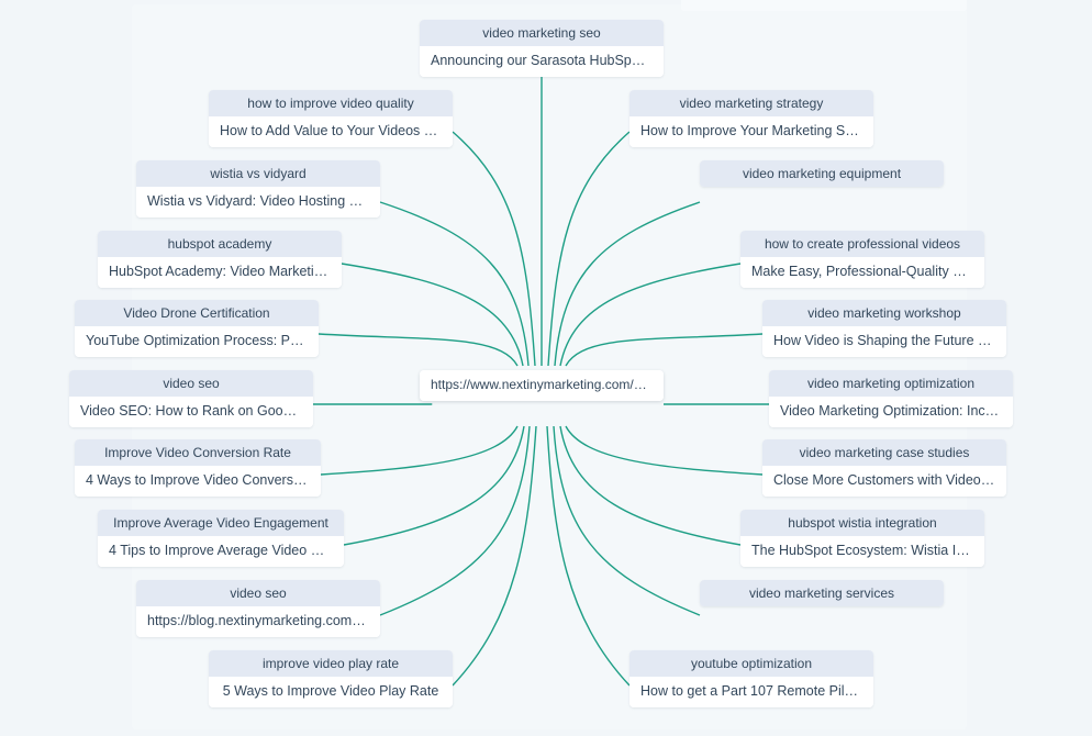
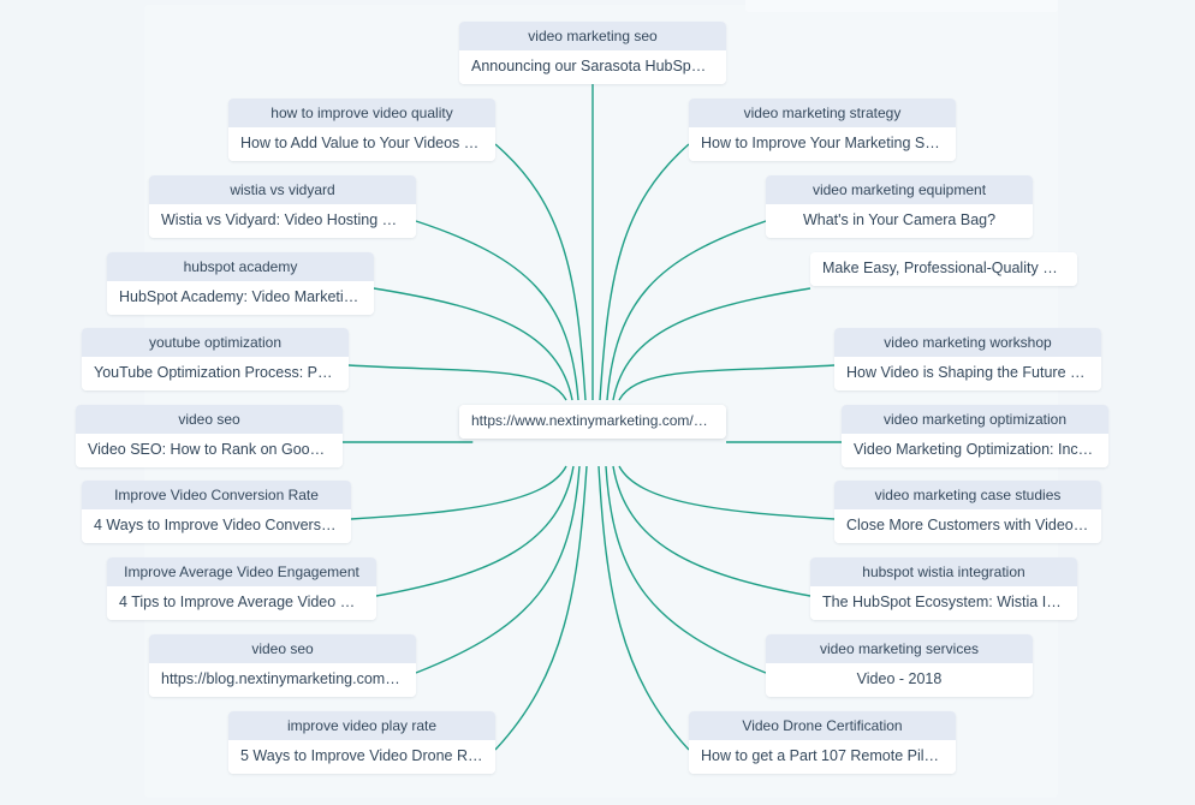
  video marketing seo
  Announcing our Sarasota HubSpot Us
  how to improve video quality
  How to Add Value to Your Videos With
  video marketing strategy
  How to Improve Your Marketing Strate
  wistia vs vidyard
  Wistia vs Vidyard: Video Hosting and A
  video marketing equipment
+ What's in Your Camera Bag?
  hubspot academy
  HubSpot Academy: Video Marketing 1
- how to create professional videos
  Make Easy, Professional-Quality Video
- Video Drone Certification
+ youtube optimization
  YouTube Optimization Process: Promo
  video marketing workshop
  How Video is Shaping the Future of C
  video seo
  Video SEO: How to Rank on Google W
  video marketing optimization
  Video Marketing Optimization: Increas
  Improve Video Conversion Rate
  4 Ways to Improve Video Conversion R
  video marketing case studies
  Close More Customers with Video and
  Improve Average Video Engagement
  4 Tips to Improve Average Video Enga
  hubspot wistia integration
  The HubSpot Ecosystem: Wistia Integ
  video seo
  https://blog.nextinymarketing.com/vid…
  video marketing services
+ Video - 2018
  improve video play rate
- 5 Ways to Improve Video Play Rate
+ 5 Ways to Improve Video Drone Rate
- youtube optimization
+ Video Drone Certification
  How to get a Part 107 Remote Pilot (V
  https://www.nextinymarketing.com/vid…
